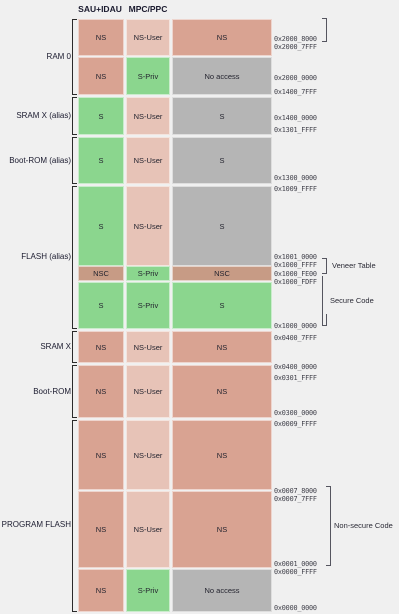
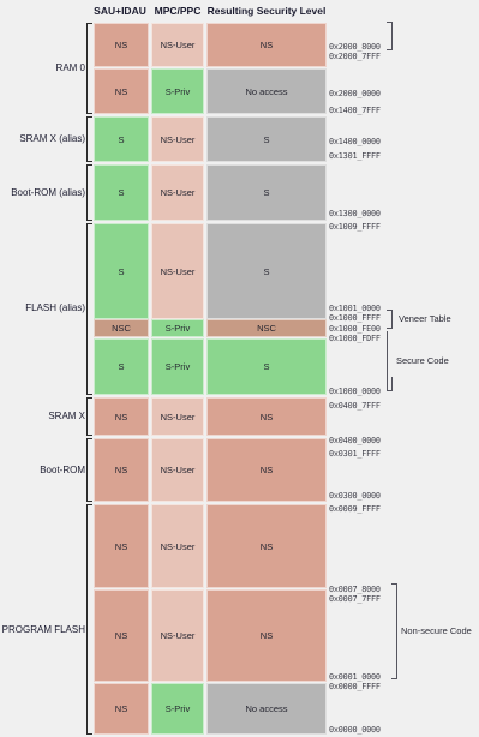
  SAU+IDAU
  MPC/PPC
+ Resulting Security Level
  RAM 0
  SRAM X (alias)
  Boot-ROM (alias)
  FLASH (alias)
  SRAM X
  Boot-ROM
  PROGRAM FLASH
  NS
  NS-User
  NS
  NS
  S-Priv
  No access
  S
  NS-User
  S
  S
  NS-User
  S
  S
  NS-User
  S
  NSC
  S-Priv
  NSC
  S
  S-Priv
  S
  NS
  NS-User
  NS
  NS
  NS-User
  NS
  NS
  NS-User
  NS
  NS
  NS-User
  NS
  NS
  S-Priv
  No access
  0x2000_8000
  0x2000_7FFF
  0x2000_0000
  0x1400_7FFF
  0x1400_0000
  0x1301_FFFF
  0x1300_0000
  0x1009_FFFF
  0x1001_0000
  0x1000_FFFF
  0x1000_FE00
  0x1000_FDFF
  0x1000_0000
  0x0400_7FFF
  0x0400_0000
  0x0301_FFFF
  0x0300_0000
  0x0009_FFFF
  0x0007_8000
  0x0007_7FFF
  0x0001_0000
  0x0000_FFFF
  0x0000_0000
  Veneer Table
  Secure Code
  Non-secure Code
